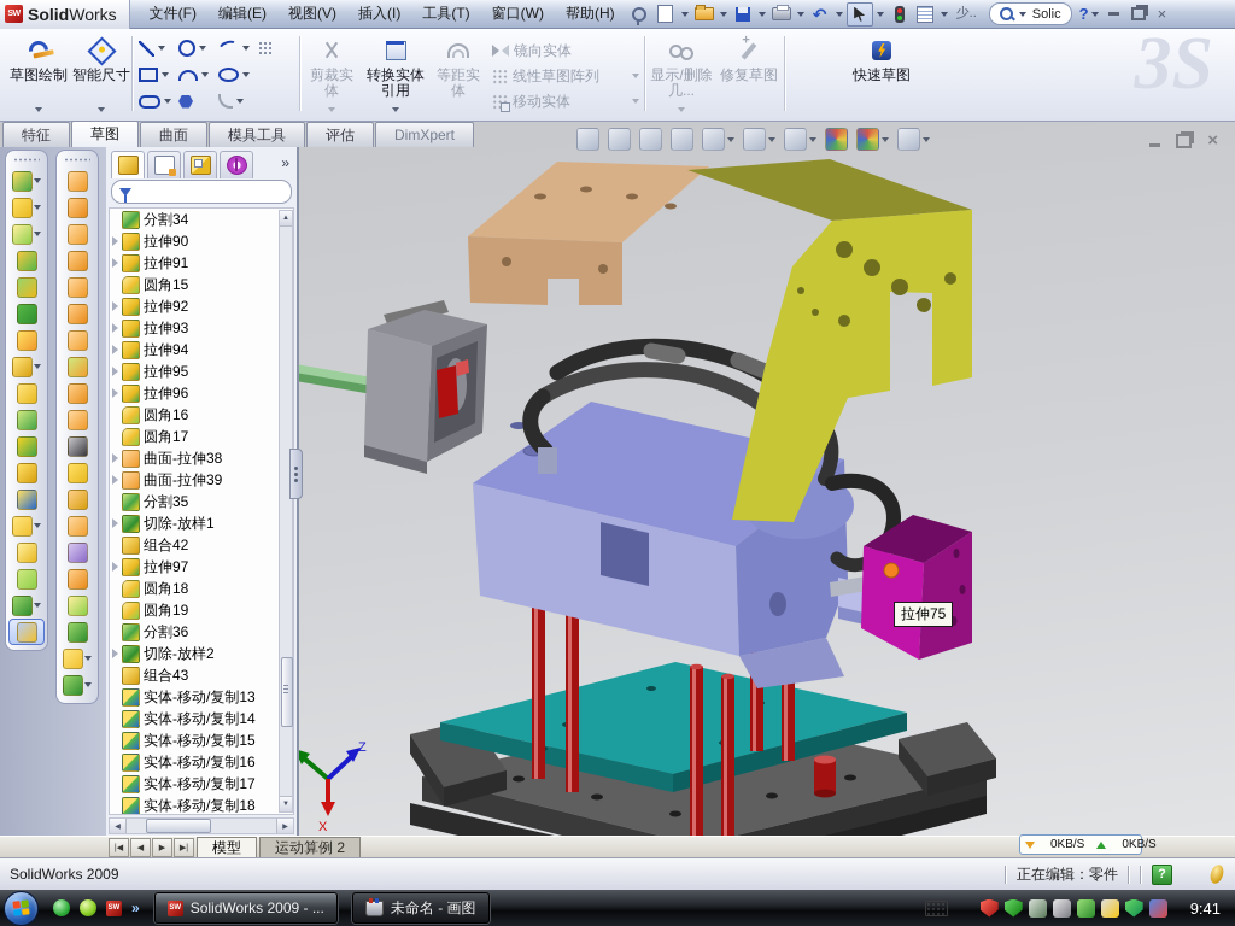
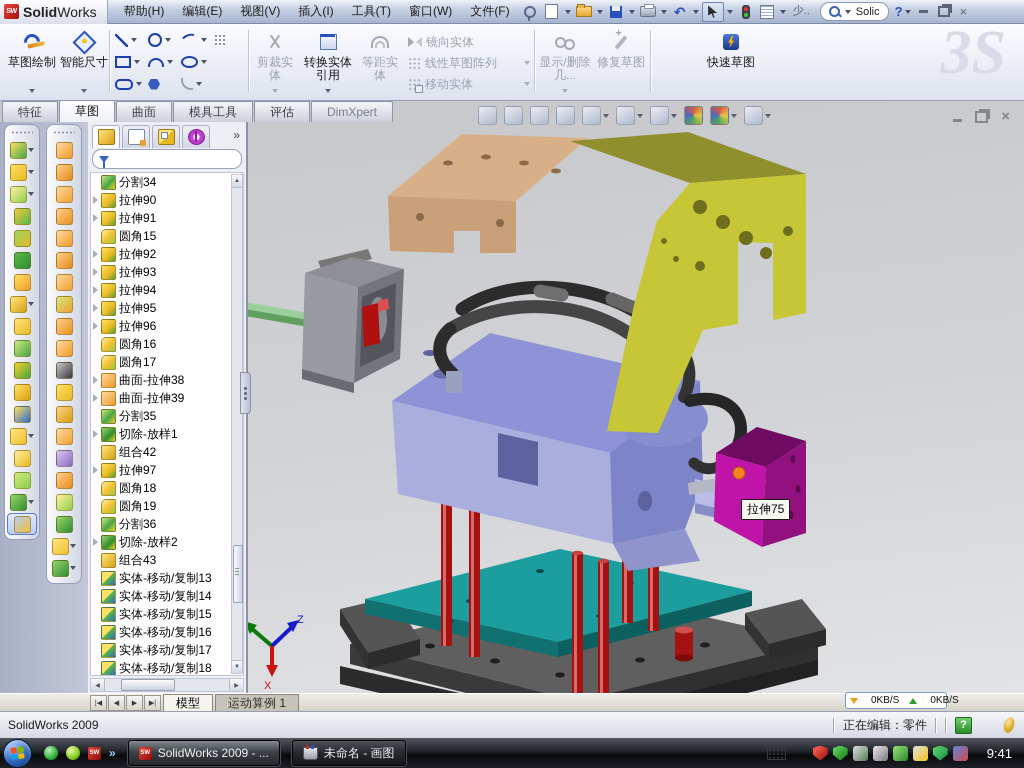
  SolidWorks
- 文件(F)
+ 帮助(H)
  编辑(E)
  视图(V)
  插入(I)
  工具(T)
  窗口(W)
- 帮助(H)
+ 文件(F)
  ↶
  少..
  Solic
  ?
  ×
  3S
  草图绘制
  智能尺寸
  剪裁实体
  转换实体引用
  等距实体
  镜向实体
  线性草图阵列
  移动实体
  显示/删除几...
  修复草图
  快速草图
  Z
  X
  ×
  拉伸75
  特征
  草图
  曲面
  模具工具
  评估
  DimXpert
  »
  分割34
  拉伸90
  拉伸91
  圆角15
  拉伸92
  拉伸93
  拉伸94
  拉伸95
  拉伸96
  圆角16
  圆角17
  曲面-拉伸38
  曲面-拉伸39
  分割35
  切除-放样1
  组合42
  拉伸97
  圆角18
  圆角19
  分割36
  切除-放样2
  组合43
  实体-移动/复制13
  实体-移动/复制14
  实体-移动/复制15
  实体-移动/复制16
  实体-移动/复制17
  实体-移动/复制18
  模型
- 运动算例 2
+ 运动算例 1
  0KB/S
  0KB/S
  SolidWorks 2009
  正在编辑：零件
  ?
  »
  SolidWorks 2009 - ...
  未命名 - 画图
  9:41
